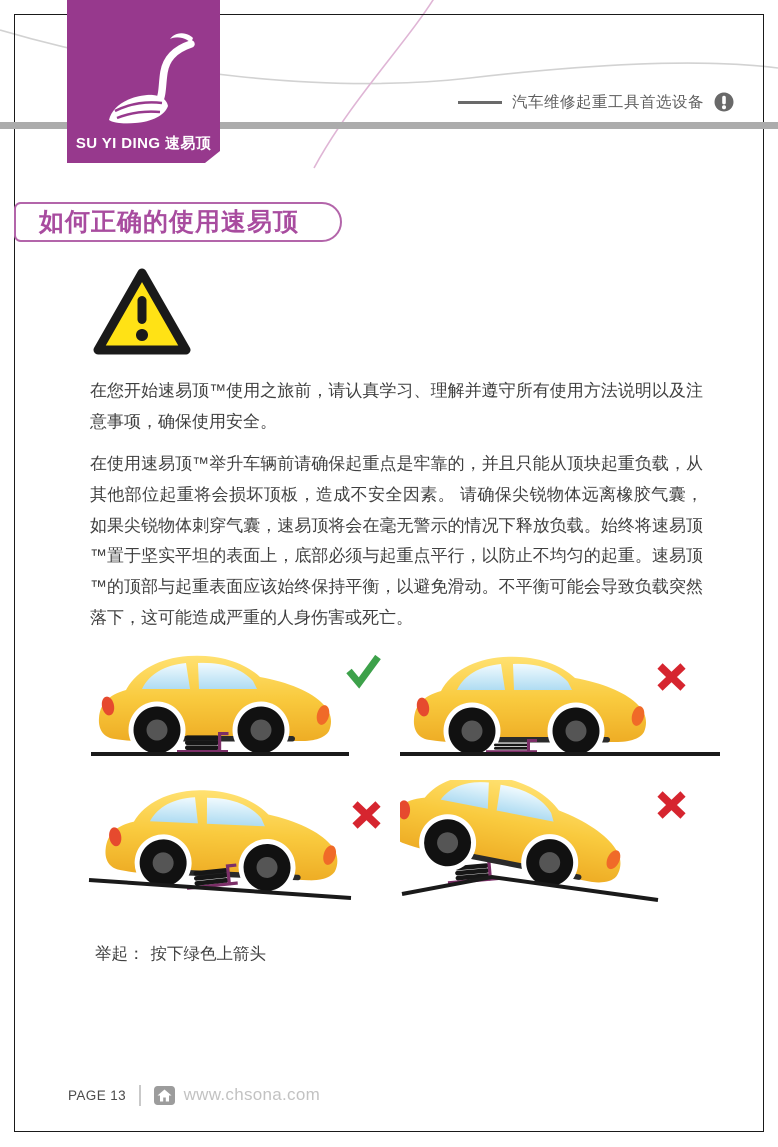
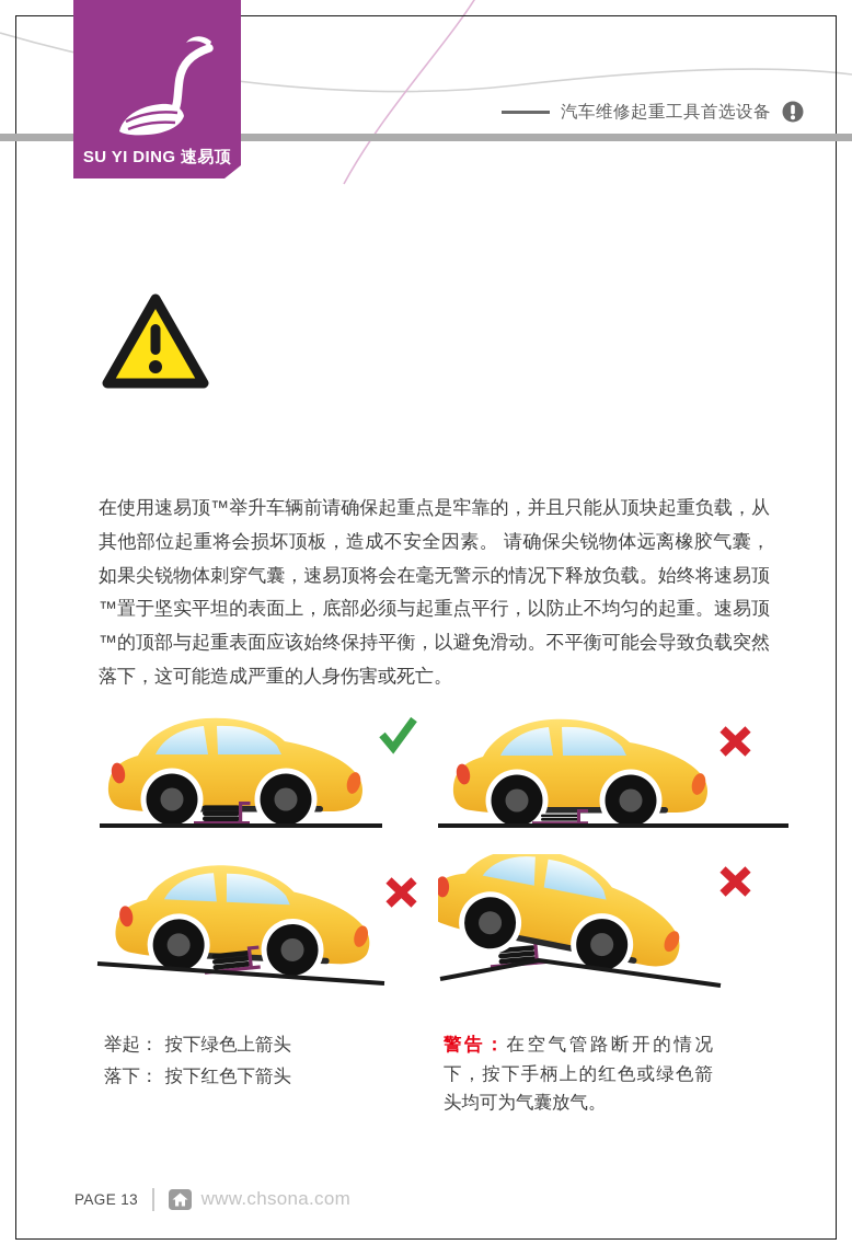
  SU YI DING 速易顶
  汽车维修起重工具首选设备
- 如何正确的使用速易顶
- 在您开始速易顶™使用之旅前，请认真学习、理解并遵守所有使用方法说明以及注意事项，确保使用安全。
  在使用速易顶™举升车辆前请确保起重点是牢靠的，并且只能从顶块起重负载，从其他部位起重将会损坏顶板，造成不安全因素。 请确保尖锐物体远离橡胶气囊，如果尖锐物体刺穿气囊，速易顶将会在毫无警示的情况下释放负载。始终将速易顶™置于坚实平坦的表面上，底部必须与起重点平行，以防止不均匀的起重。速易顶™的顶部与起重表面应该始终保持平衡，以避免滑动。不平衡可能会导致负载突然落下，这可能造成严重的人身伤害或死亡。
  举起：
  按下绿色上箭头
+ 落下：
+ 按下红色下箭头
+ 警告：在空气管路断开的情况下，按下手柄上的红色或绿色箭头均可为气囊放气。
  PAGE 13
  www.chsona.com
